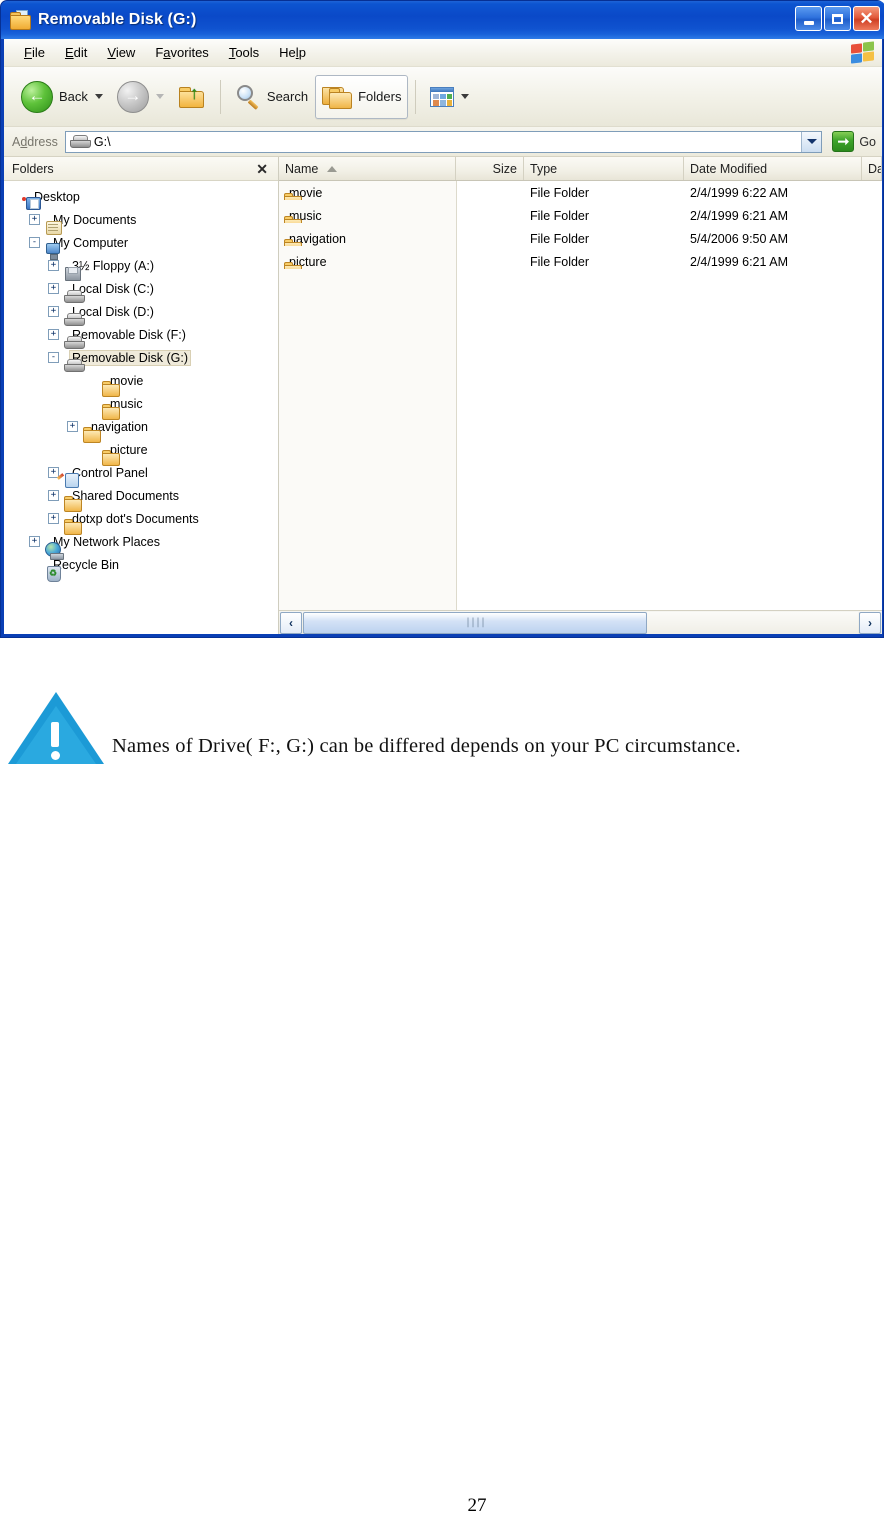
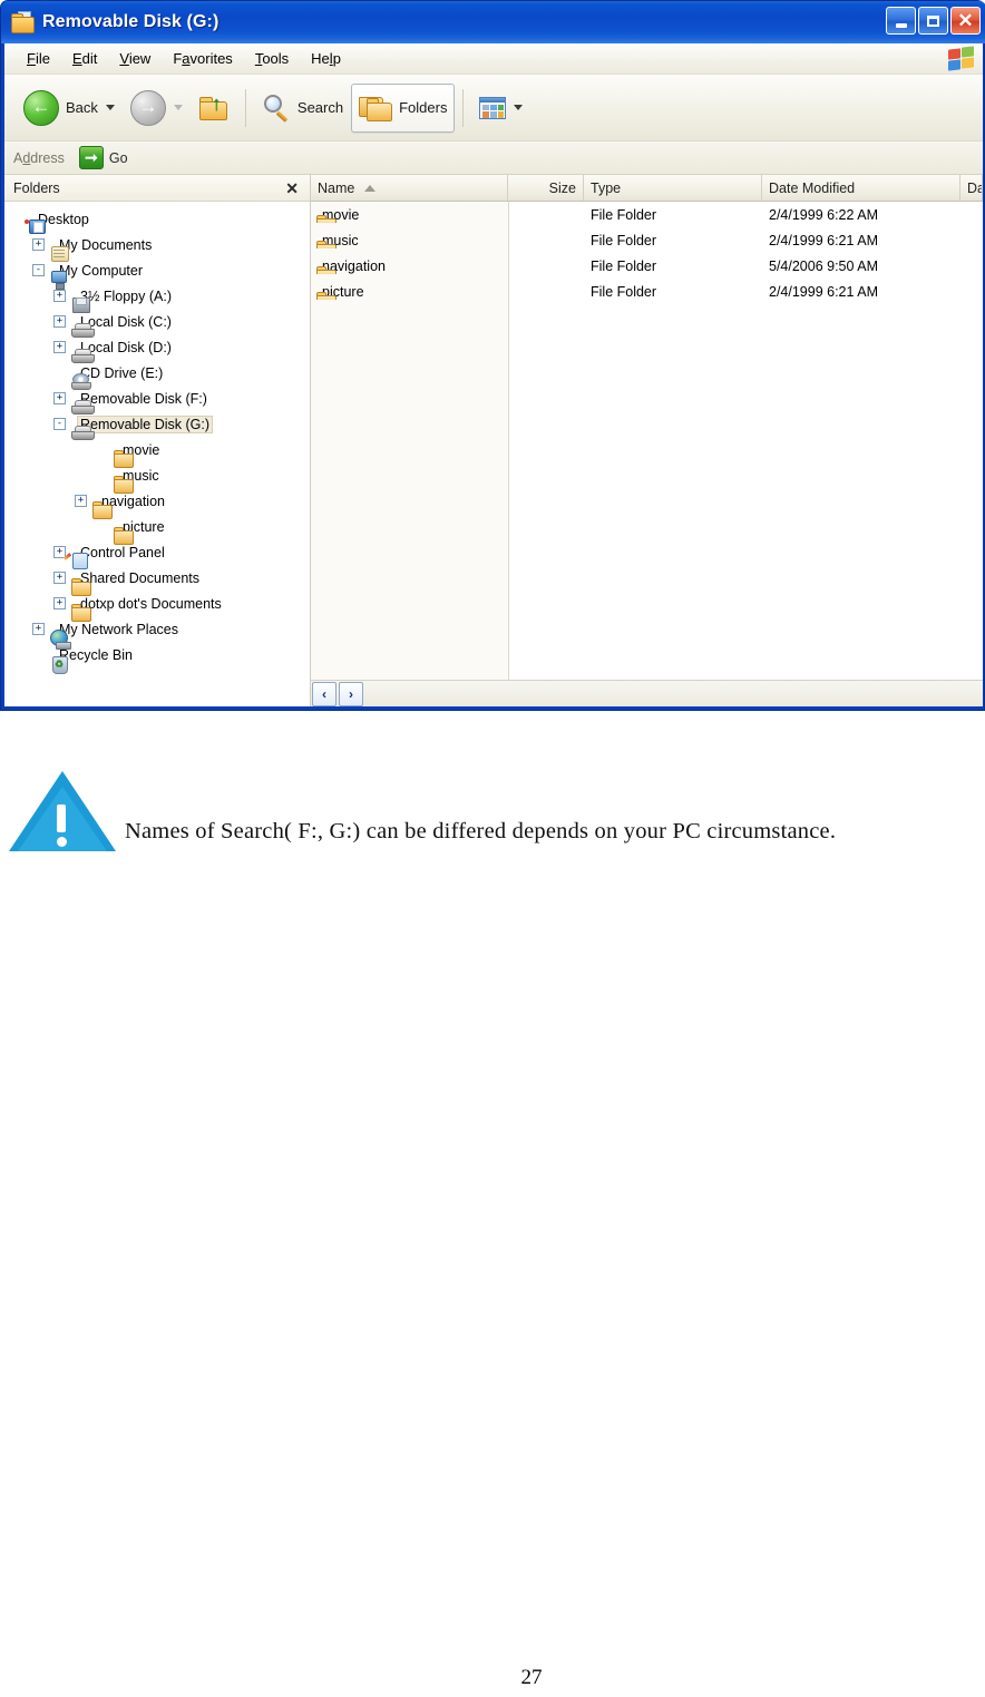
  Removable Disk (G:)
  ✕
  File
  Edit
  View
  Favorites
  Tools
  Help
  ←
  Back
  →
  ↑
  Search
  Folders
  Address
- G:\
  ➞
  Go
  Folders
  ✕
  esktop
  +
  My Documents
  -
  y Computer
  +
  3½ Floppy (A:)
  +
  Local Disk (C:)
  +
  Local Disk (D:)
+ CD Drive (E:)
  +
  Removable Disk (F:)
  -
  Removable Disk (G:)
  movie
  music
  +
  navigation
  picture
  +
  ontrol Panel
  +
  Shared Documents
  +
  dotxp dot's Documents
  +
  My Network Places
  ♻
  Recycle Bin
  Name
  Size
  Type
  Date Modified
  movie
  File Folder
  2/4/1999 6:22 AM
  music
  File Folder
  2/4/1999 6:21 AM
  navigation
  File Folder
  5/4/2006 9:50 AM
  picture
  File Folder
  2/4/1999 6:21 AM
  ‹
- ||||
  ›
- Names of Drive( F:, G:) can be differed depends on your PC circumstance.
+ Names of Search( F:, G:) can be differed depends on your PC circumstance.
  27
